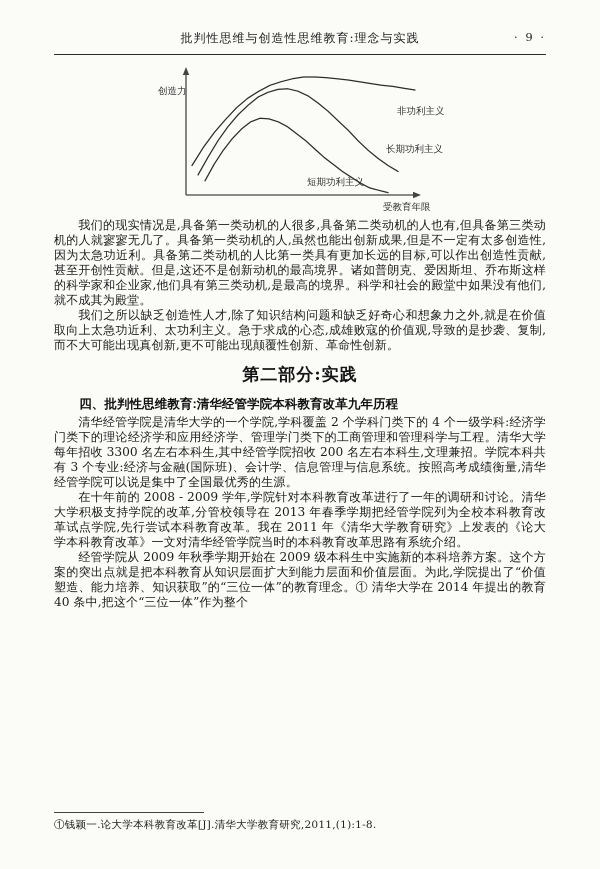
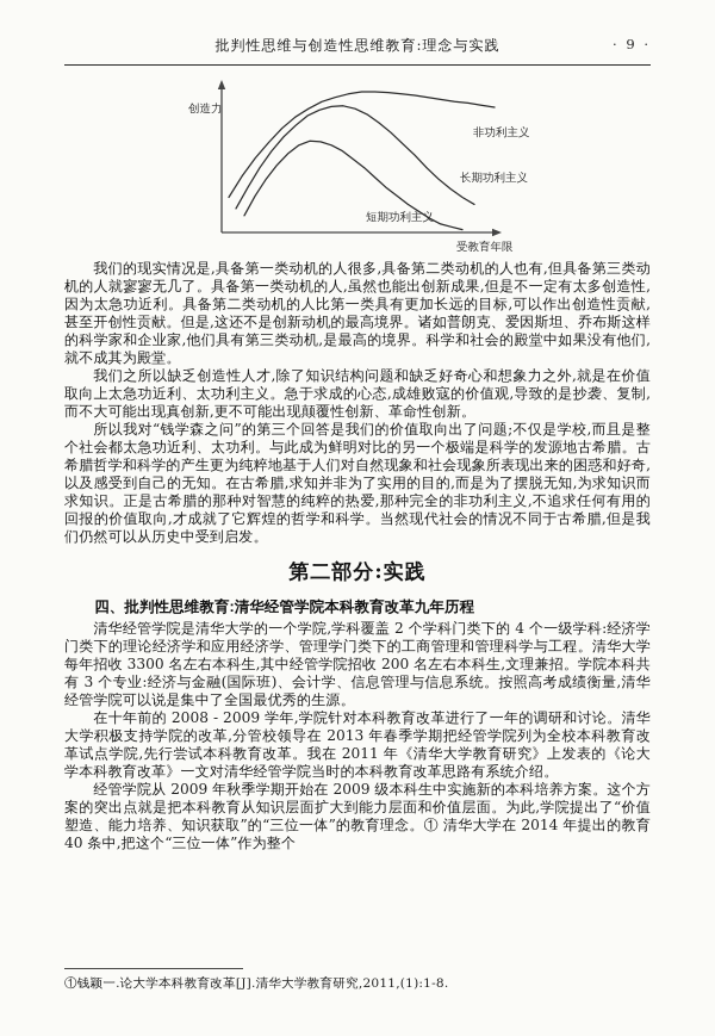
  批判性思维与创造性思维教育:理念与实践
  · 9 ·
  创造力
  受教育年限
  非功利主义
  长期功利主义
  短期功利主义
  我们的现实情况是,具备第一类动机的人很多,具备第二类动机的人也有,但具备第三类动机的人就寥寥无几了。具备第一类动机的人,虽然也能出创新成果,但是不一定有太多创造性,因为太急功近利。具备第二类动机的人比第一类具有更加长远的目标,可以作出创造性贡献,甚至开创性贡献。但是,这还不是创新动机的最高境界。诸如普朗克、爱因斯坦、乔布斯这样的科学家和企业家,他们具有第三类动机,是最高的境界。科学和社会的殿堂中如果没有他们,就不成其为殿堂。
  我们之所以缺乏创造性人才,除了知识结构问题和缺乏好奇心和想象力之外,就是在价值取向上太急功近利、太功利主义。急于求成的心态,成雄败寇的价值观,导致的是抄袭、复制,而不大可能出现真创新,更不可能出现颠覆性创新、革命性创新。
+ 所以我对“钱学森之问”的第三个回答是我们的价值取向出了问题;不仅是学校,而且是整个社会都太急功近利、太功利。与此成为鲜明对比的另一个极端是科学的发源地古希腊。古希腊哲学和科学的产生更为纯粹地基于人们对自然现象和社会现象所表现出来的困惑和好奇,以及感受到自己的无知。在古希腊,求知并非为了实用的目的,而是为了摆脱无知,为求知识而求知识。正是古希腊的那种对智慧的纯粹的热爱,那种完全的非功利主义,不追求任何有用的回报的价值取向,才成就了它辉煌的哲学和科学。当然现代社会的情况不同于古希腊,但是我们仍然可以从历史中受到启发。
  第二部分:实践
  四、批判性思维教育:清华经管学院本科教育改革九年历程
  清华经管学院是清华大学的一个学院,学科覆盖 2 个学科门类下的 4 个一级学科:经济学门类下的理论经济学和应用经济学、管理学门类下的工商管理和管理科学与工程。清华大学每年招收 3300 名左右本科生,其中经管学院招收 200 名左右本科生,文理兼招。学院本科共有 3 个专业:经济与金融(国际班)、会计学、信息管理与信息系统。按照高考成绩衡量,清华经管学院可以说是集中了全国最优秀的生源。
  在十年前的 2008 - 2009 学年,学院针对本科教育改革进行了一年的调研和讨论。清华大学积极支持学院的改革,分管校领导在 2013 年春季学期把经管学院列为全校本科教育改革试点学院,先行尝试本科教育改革。我在 2011 年《清华大学教育研究》上发表的《论大学本科教育改革》一文对清华经管学院当时的本科教育改革思路有系统介绍。
  经管学院从 2009 年秋季学期开始在 2009 级本科生中实施新的本科培养方案。这个方案的突出点就是把本科教育从知识层面扩大到能力层面和价值层面。为此,学院提出了“价值塑造、能力培养、知识获取”的“三位一体”的教育理念。① 清华大学在 2014 年提出的教育 40 条中,把这个“三位一体”作为整个
  ①钱颖一.论大学本科教育改革[J].清华大学教育研究,2011,(1):1-8.
